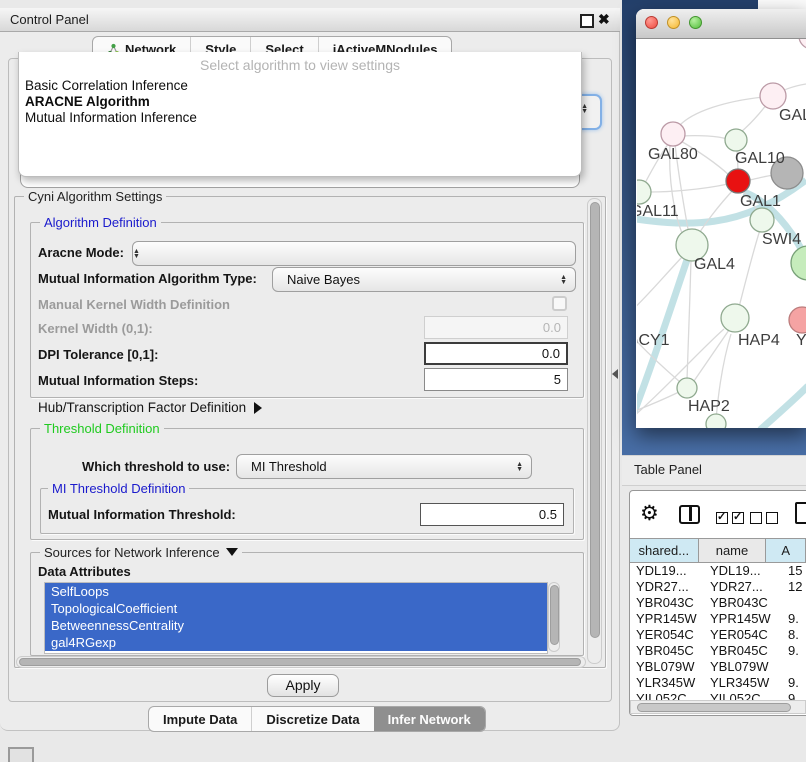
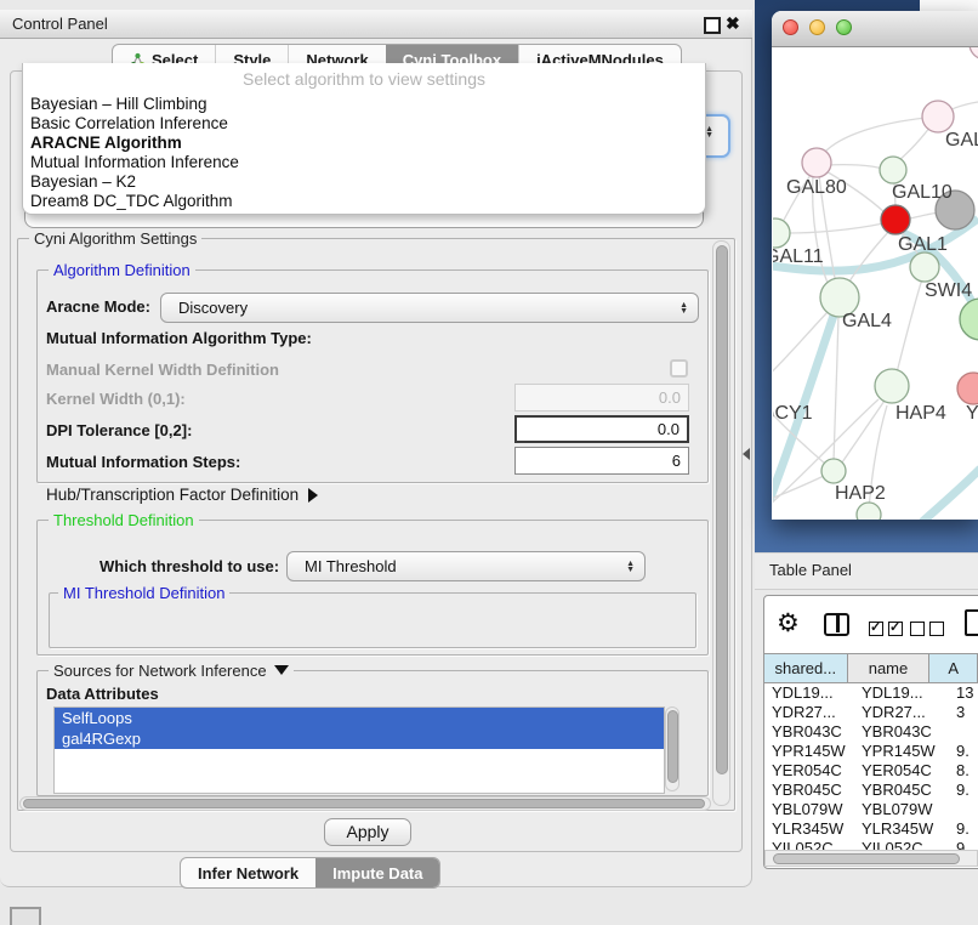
  Control Panel
  ✖
- Network
+ Select
  Style
- Select
+ Network
+ Cyni Toolbox
  jActiveMNodules
  Select algorithm to view settings
+ Bayesian – Hill Climbing
  Basic Correlation Inference
  ARACNE Algorithm
  Mutual Information Inference
+ Bayesian – K2
+ Dream8 DC_TDC Algorithm
  Cyni Algorithm Settings
  Algorithm Definition
  Aracne Mode:
+ Discovery
  Mutual Information Algorithm Type:
- Naive Bayes
  Manual Kernel Width Definition
  Kernel Width (0,1):
  0.0
- DPI Tolerance [0,1]:
+ DPI Tolerance [0,2]:
  0.0
  Mutual Information Steps:
- 5
+ 6
  Hub/Transcription Factor Definition
  Threshold Definition
  Which threshold to use:
  MI Threshold
  MI Threshold Definition
- Mutual Information Threshold:
- 0.5
  Sources for Network Inference
  Data Attributes
  SelfLoops
- TopologicalCoefficient
- BetweennessCentrality
  gal4RGexp
  Apply
- Impute Data
+ Infer Network
- Discretize Data
- Infer Network
+ Impute Data
  GAL80
  GAL10
  GAL1
  GAL11
  GAL4
  SWI4
  CY1
  HAP4
  Y
  HAP2
  Table Panel
  ⚙
  shared...
  name
  A
  YDL19...
  YDL19...
- 15
+ 13
  YDR27...
  YDR27...
- 12
+ 3
  YBR043C
  YBR043C
  YPR145W
  YPR145W
  9.
  YER054C
  YER054C
  8.
  YBR045C
  YBR045C
  9.
  YBL079W
  YBL079W
  YLR345W
  YLR345W
  9.
  YIL052C
  YIL052C
  9.
